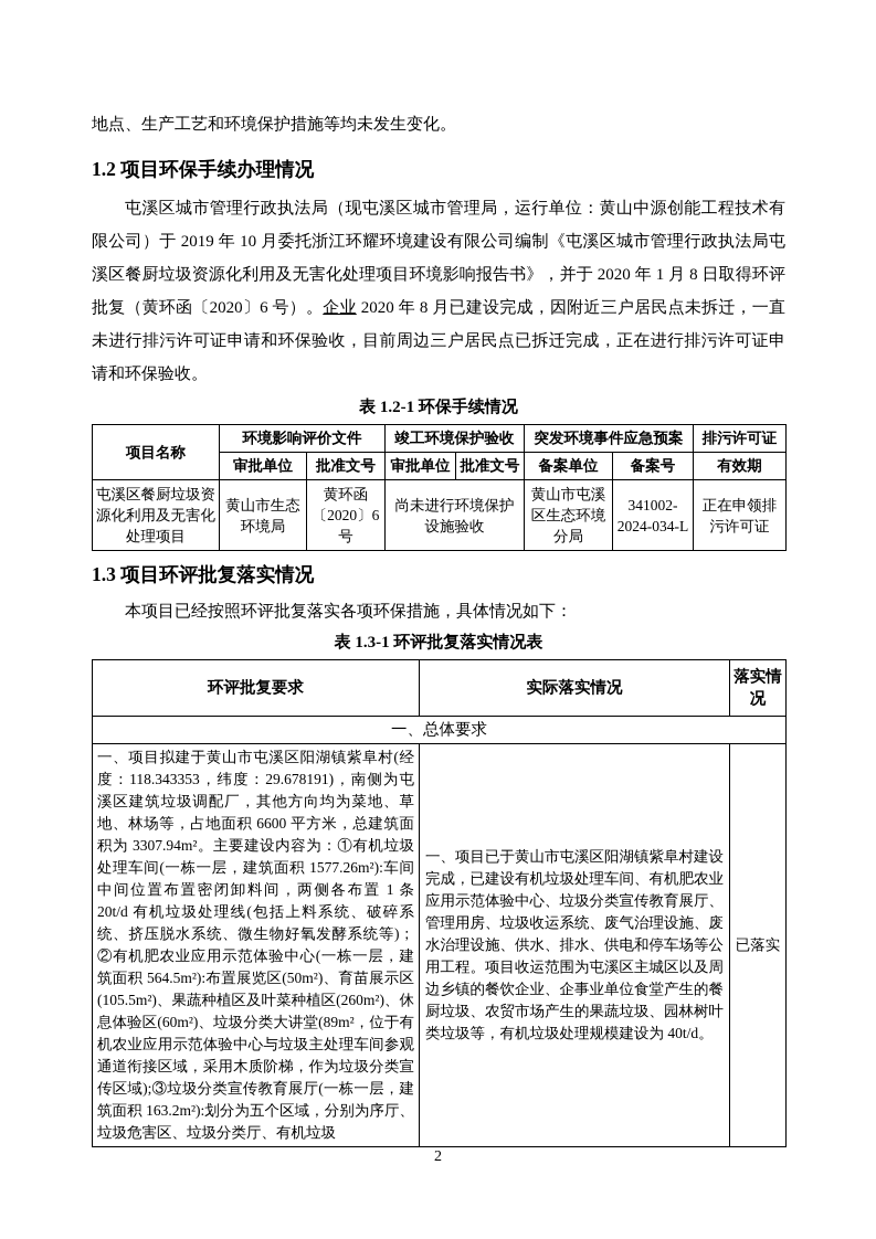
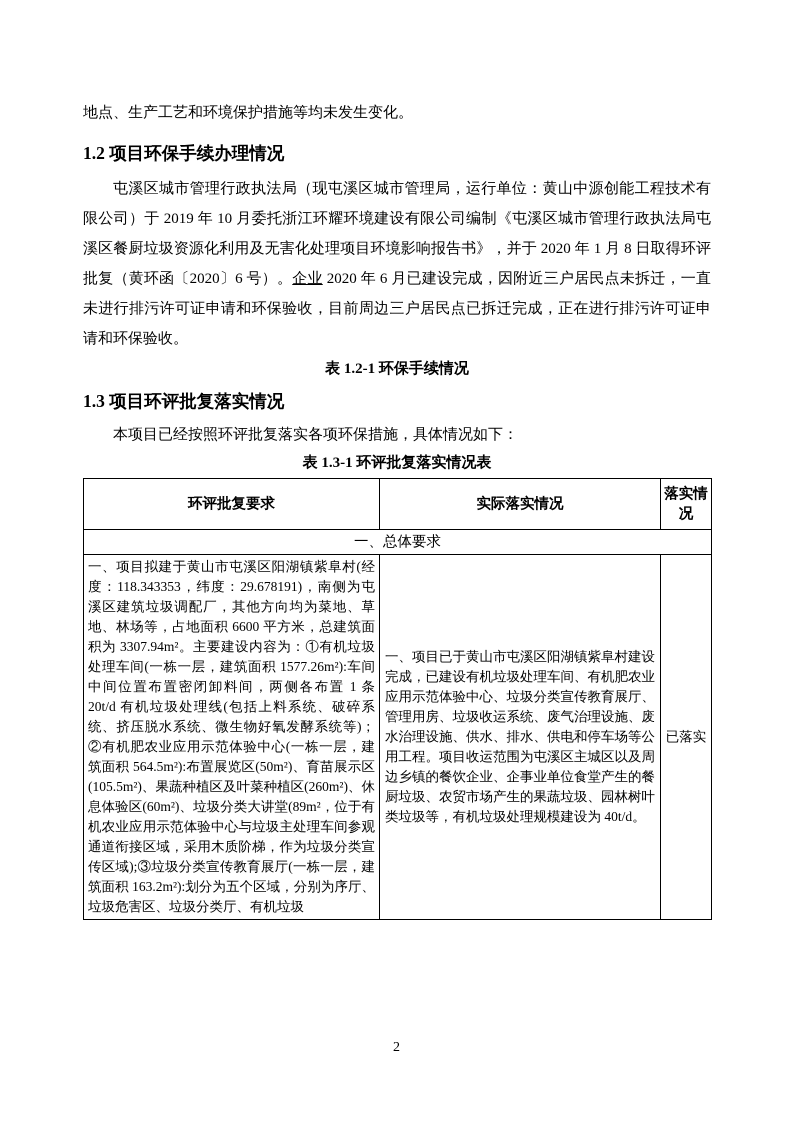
  地点、生产工艺和环境保护措施等均未发生变化。
  1.2 项目环保手续办理情况
- 屯溪区城市管理行政执法局（现屯溪区城市管理局，运行单位：黄山中源创能工程技术有限公司）于 2019 年 10 月委托浙江环耀环境建设有限公司编制《屯溪区城市管理行政执法局屯溪区餐厨垃圾资源化利用及无害化处理项目环境影响报告书》，并于 2020 年 1 月 8 日取得环评批复（黄环函〔2020〕6 号）。企业 2020 年 8 月已建设完成，因附近三户居民点未拆迁，一直未进行排污许可证申请和环保验收，目前周边三户居民点已拆迁完成，正在进行排污许可证申请和环保验收。
+ 屯溪区城市管理行政执法局（现屯溪区城市管理局，运行单位：黄山中源创能工程技术有限公司）于 2019 年 10 月委托浙江环耀环境建设有限公司编制《屯溪区城市管理行政执法局屯溪区餐厨垃圾资源化利用及无害化处理项目环境影响报告书》，并于 2020 年 1 月 8 日取得环评批复（黄环函〔2020〕6 号）。企业 2020 年 6 月已建设完成，因附近三户居民点未拆迁，一直未进行排污许可证申请和环保验收，目前周边三户居民点已拆迁完成，正在进行排污许可证申请和环保验收。
  表 1.2-1 环保手续情况
- 项目名称	环境影响评价文件	竣工环境保护验收	突发环境事件应急预案	排污许可证
- 审批单位	批准文号	审批单位	批准文号	备案单位	备案号	有效期
- 屯溪区餐厨垃圾资源化利用及无害化处理项目	黄山市生态环境局	黄环函〔2020〕6号	尚未进行环境保护设施验收	黄山市屯溪区生态环境分局	341002-2024-034-L	正在申领排污许可证
  1.3 项目环评批复落实情况
  本项目已经按照环评批复落实各项环保措施，具体情况如下：
  表 1.3-1 环评批复落实情况表
  环评批复要求	实际落实情况	落实情况
  一、总体要求
  一、项目拟建于黄山市屯溪区阳湖镇紫阜村(经度：118.343353，纬度：29.678191)，南侧为屯溪区建筑垃圾调配厂，其他方向均为菜地、草地、林场等，占地面积 6600 平方米，总建筑面积为 3307.94m²。主要建设内容为：①有机垃圾处理车间(一栋一层，建筑面积 1577.26m²):车间中间位置布置密闭卸料间，两侧各布置 1 条 20t/d 有机垃圾处理线(包括上料系统、破碎系统、挤压脱水系统、微生物好氧发酵系统等)；②有机肥农业应用示范体验中心(一栋一层，建筑面积 564.5m²):布置展览区(50m²)、育苗展示区(105.5m²)、果蔬种植区及叶菜种植区(260m²)、休息体验区(60m²)、垃圾分类大讲堂(89m²，位于有机农业应用示范体验中心与垃圾主处理车间参观通道衔接区域，采用木质阶梯，作为垃圾分类宣传区域);③垃圾分类宣传教育展厅(一栋一层，建筑面积 163.2m²):划分为五个区域，分别为序厅、垃圾危害区、垃圾分类厅、有机垃圾	一、项目已于黄山市屯溪区阳湖镇紫阜村建设完成，已建设有机垃圾处理车间、有机肥农业应用示范体验中心、垃圾分类宣传教育展厅、管理用房、垃圾收运系统、废气治理设施、废水治理设施、供水、排水、供电和停车场等公用工程。项目收运范围为屯溪区主城区以及周边乡镇的餐饮企业、企事业单位食堂产生的餐厨垃圾、农贸市场产生的果蔬垃圾、园林树叶类垃圾等，有机垃圾处理规模建设为 40t/d。	已落实
  2
